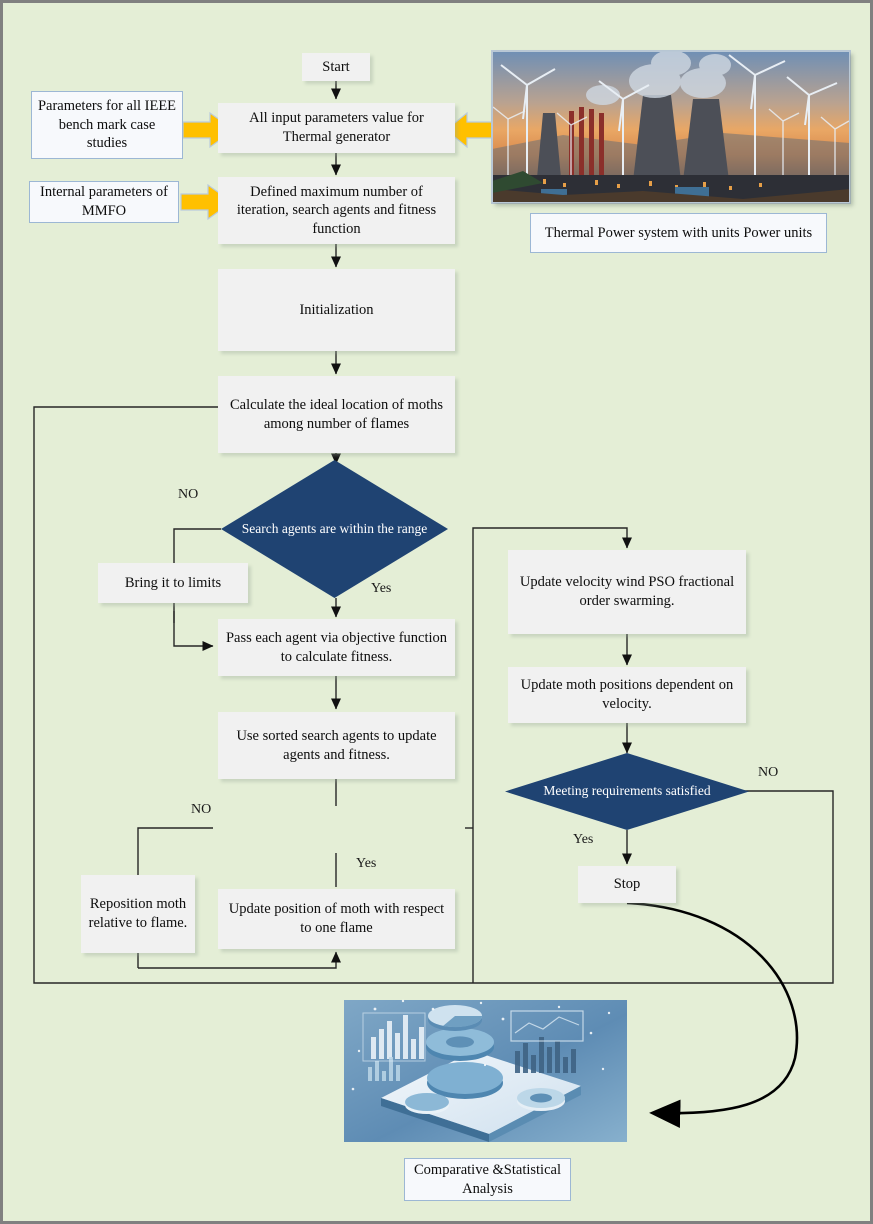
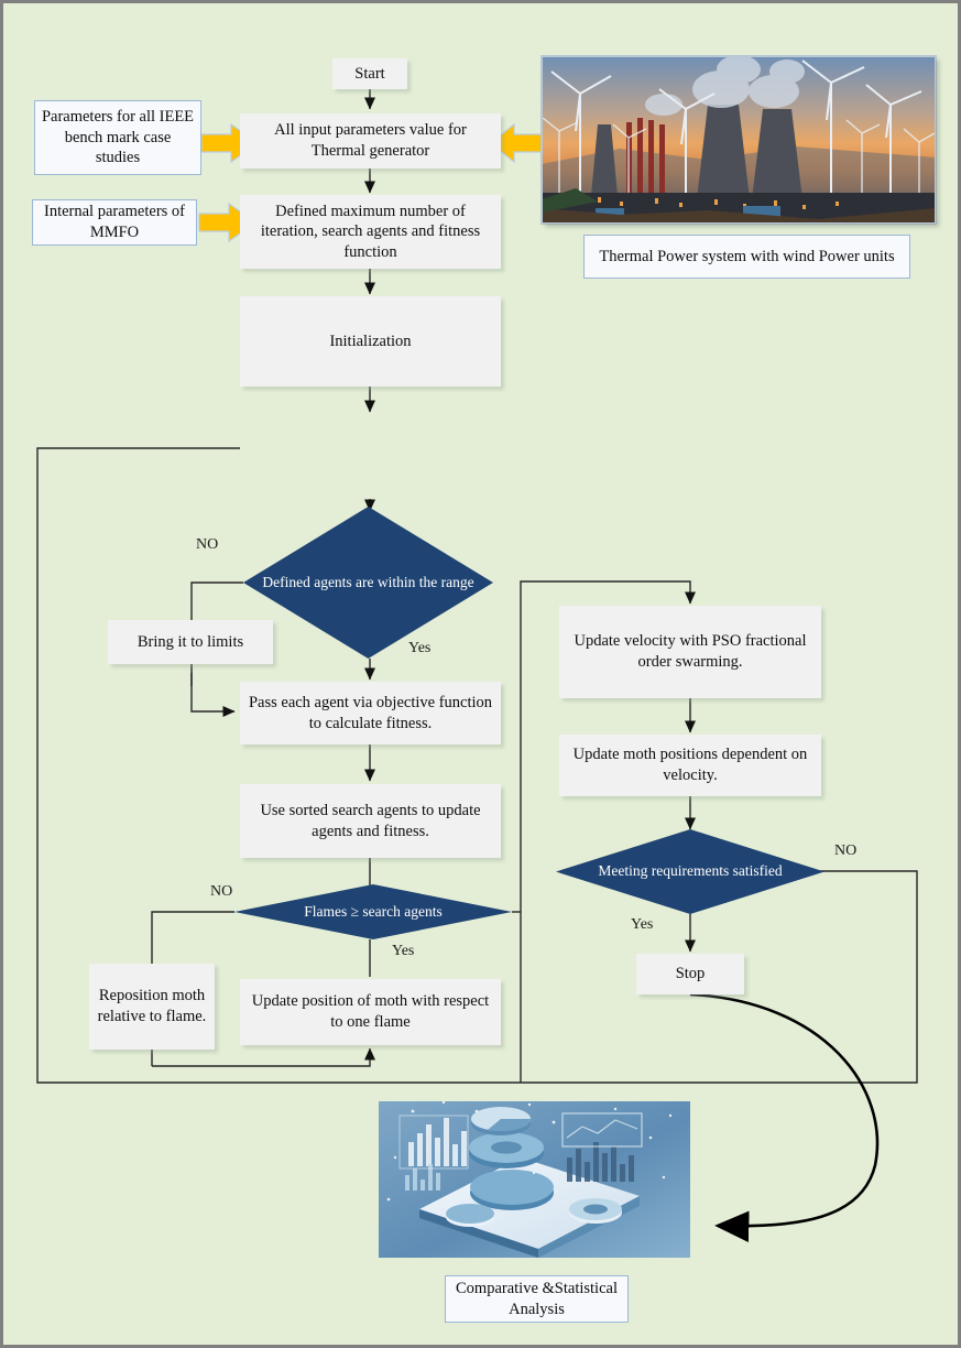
  Parameters for all IEEE bench mark case studies
  Internal parameters of MMFO
  Start
  All input parameters value for Thermal generator
  Defined maximum number of iteration, search agents and fitness function
  Initialization
- Calculate the ideal location of moths among number of flames
- Search agents are within the range
+ Defined agents are within the range
  Bring it to limits
  Pass each agent via objective function to calculate fitness.
  Use sorted search agents to update agents and fitness.
+ Flames ≥ search agents
  Reposition moth relative to flame.
  Update position of moth with respect to one flame
- Update velocity wind PSO fractional order swarming.
+ Update velocity with PSO fractional order swarming.
  Update moth positions dependent on velocity.
  Meeting requirements satisfied
  Stop
  NO
  Yes
  NO
  Yes
  NO
  Yes
- Thermal Power system with units Power units
+ Thermal Power system with wind Power units
  Comparative &Statistical Analysis
